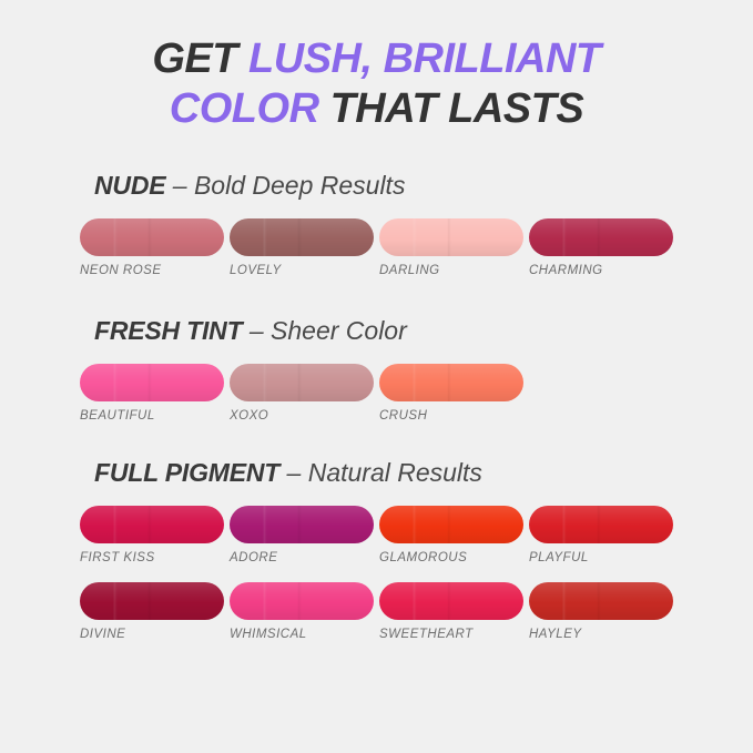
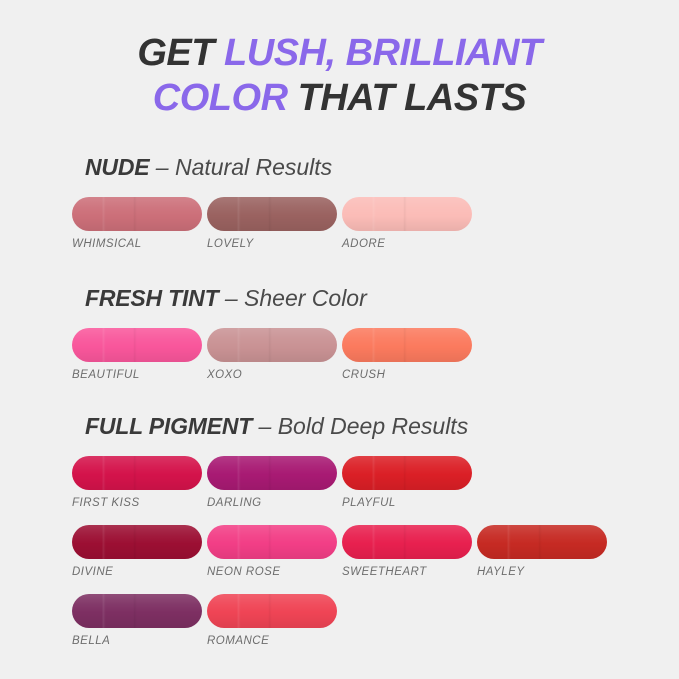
  GET LUSH, BRILLIANT
  COLOR THAT LASTS
- NUDE – Bold Deep Results
+ NUDE – Natural Results
- NEON ROSE
+ WHIMSICAL
  LOVELY
- DARLING
+ ADORE
- CHARMING
  FRESH TINT – Sheer Color
  BEAUTIFUL
  XOXO
  CRUSH
- FULL PIGMENT – Natural Results
+ FULL PIGMENT – Bold Deep Results
  FIRST KISS
- ADORE
+ DARLING
- GLAMOROUS
  PLAYFUL
  DIVINE
- WHIMSICAL
+ NEON ROSE
  SWEETHEART
  HAYLEY
+ BELLA
+ ROMANCE
